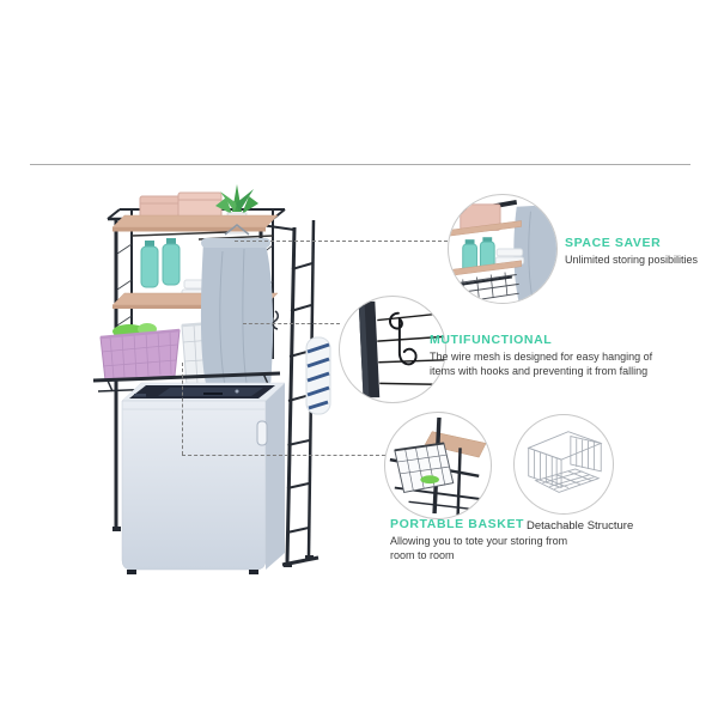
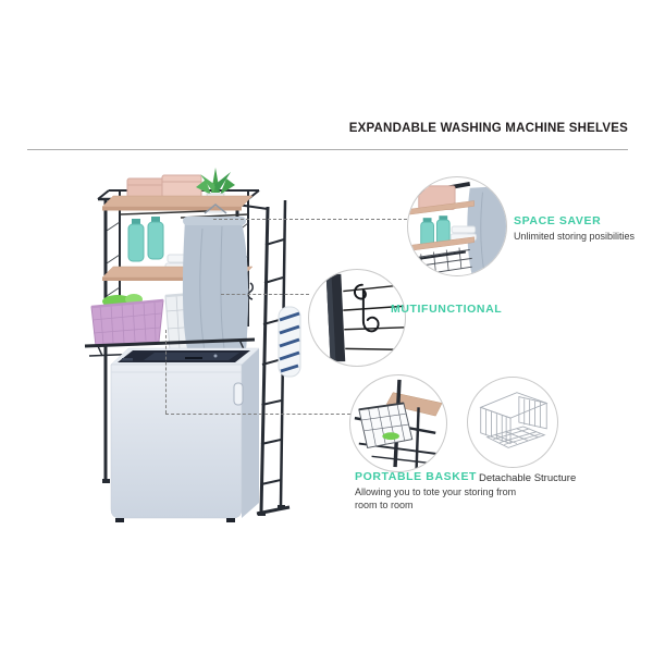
+ EXPANDABLE WASHING MACHINE SHELVES
  SPACE SAVER
  Unlimited storing posibilities
  MUTIFUNCTIONAL
- The wire mesh is designed for easy hanging of items with hooks and preventing it from falling
  PORTABLE BASKET
  Allowing you to tote your storing from room to room
  Detachable Structure
